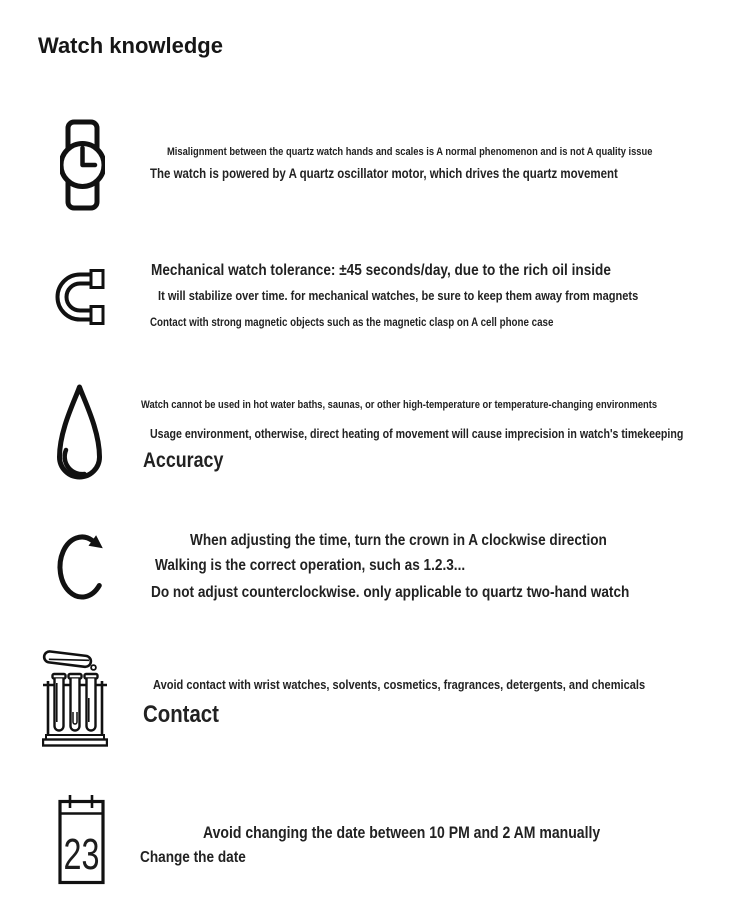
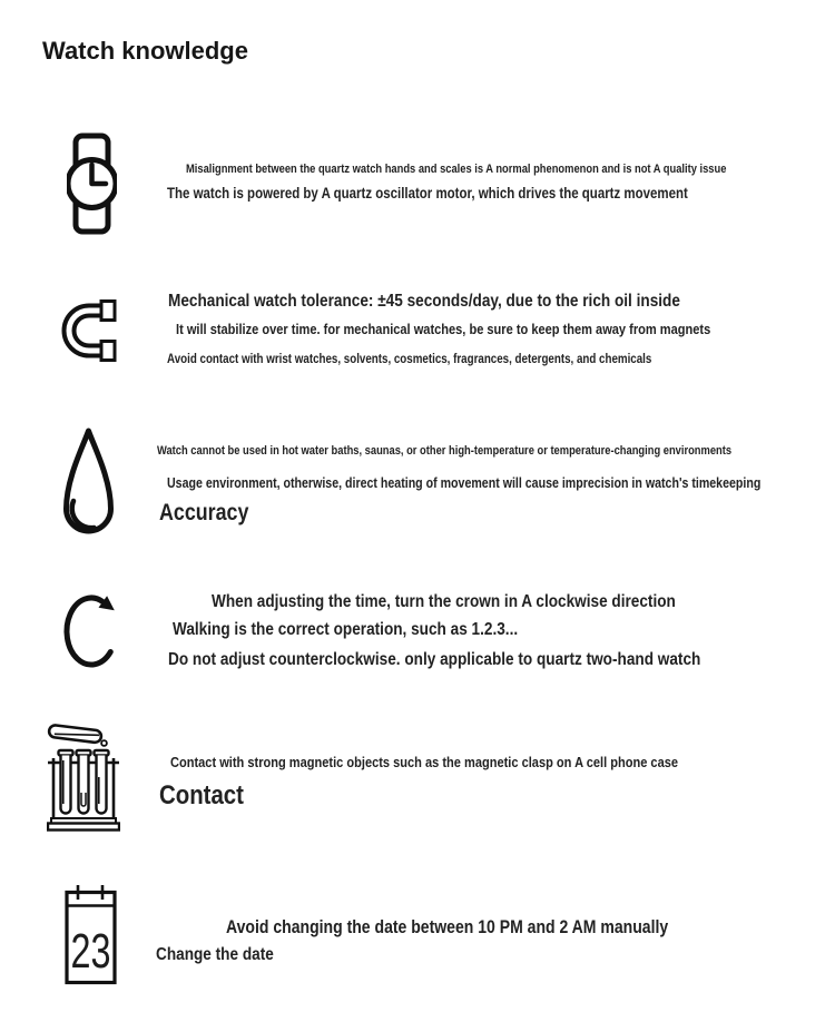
  Watch knowledge
  Misalignment between the quartz watch hands and scales is A normal phenomenon and is not A quality issue
  The watch is powered by A quartz oscillator motor, which drives the quartz movement
  Mechanical watch tolerance: ±45 seconds/day, due to the rich oil inside
  It will stabilize over time. for mechanical watches, be sure to keep them away from magnets
- Contact with strong magnetic objects such as the magnetic clasp on A cell phone case
+ Avoid contact with wrist watches, solvents, cosmetics, fragrances, detergents, and chemicals
  Watch cannot be used in hot water baths, saunas, or other high-temperature or temperature-changing environments
  Usage environment, otherwise, direct heating of movement will cause imprecision in watch's timekeeping
  Accuracy
  When adjusting the time, turn the crown in A clockwise direction
  Walking is the correct operation, such as 1.2.3...
  Do not adjust counterclockwise. only applicable to quartz two-hand watch
- Avoid contact with wrist watches, solvents, cosmetics, fragrances, detergents, and chemicals
+ Contact with strong magnetic objects such as the magnetic clasp on A cell phone case
  Contact
  23
  Avoid changing the date between 10 PM and 2 AM manually
  Change the date
